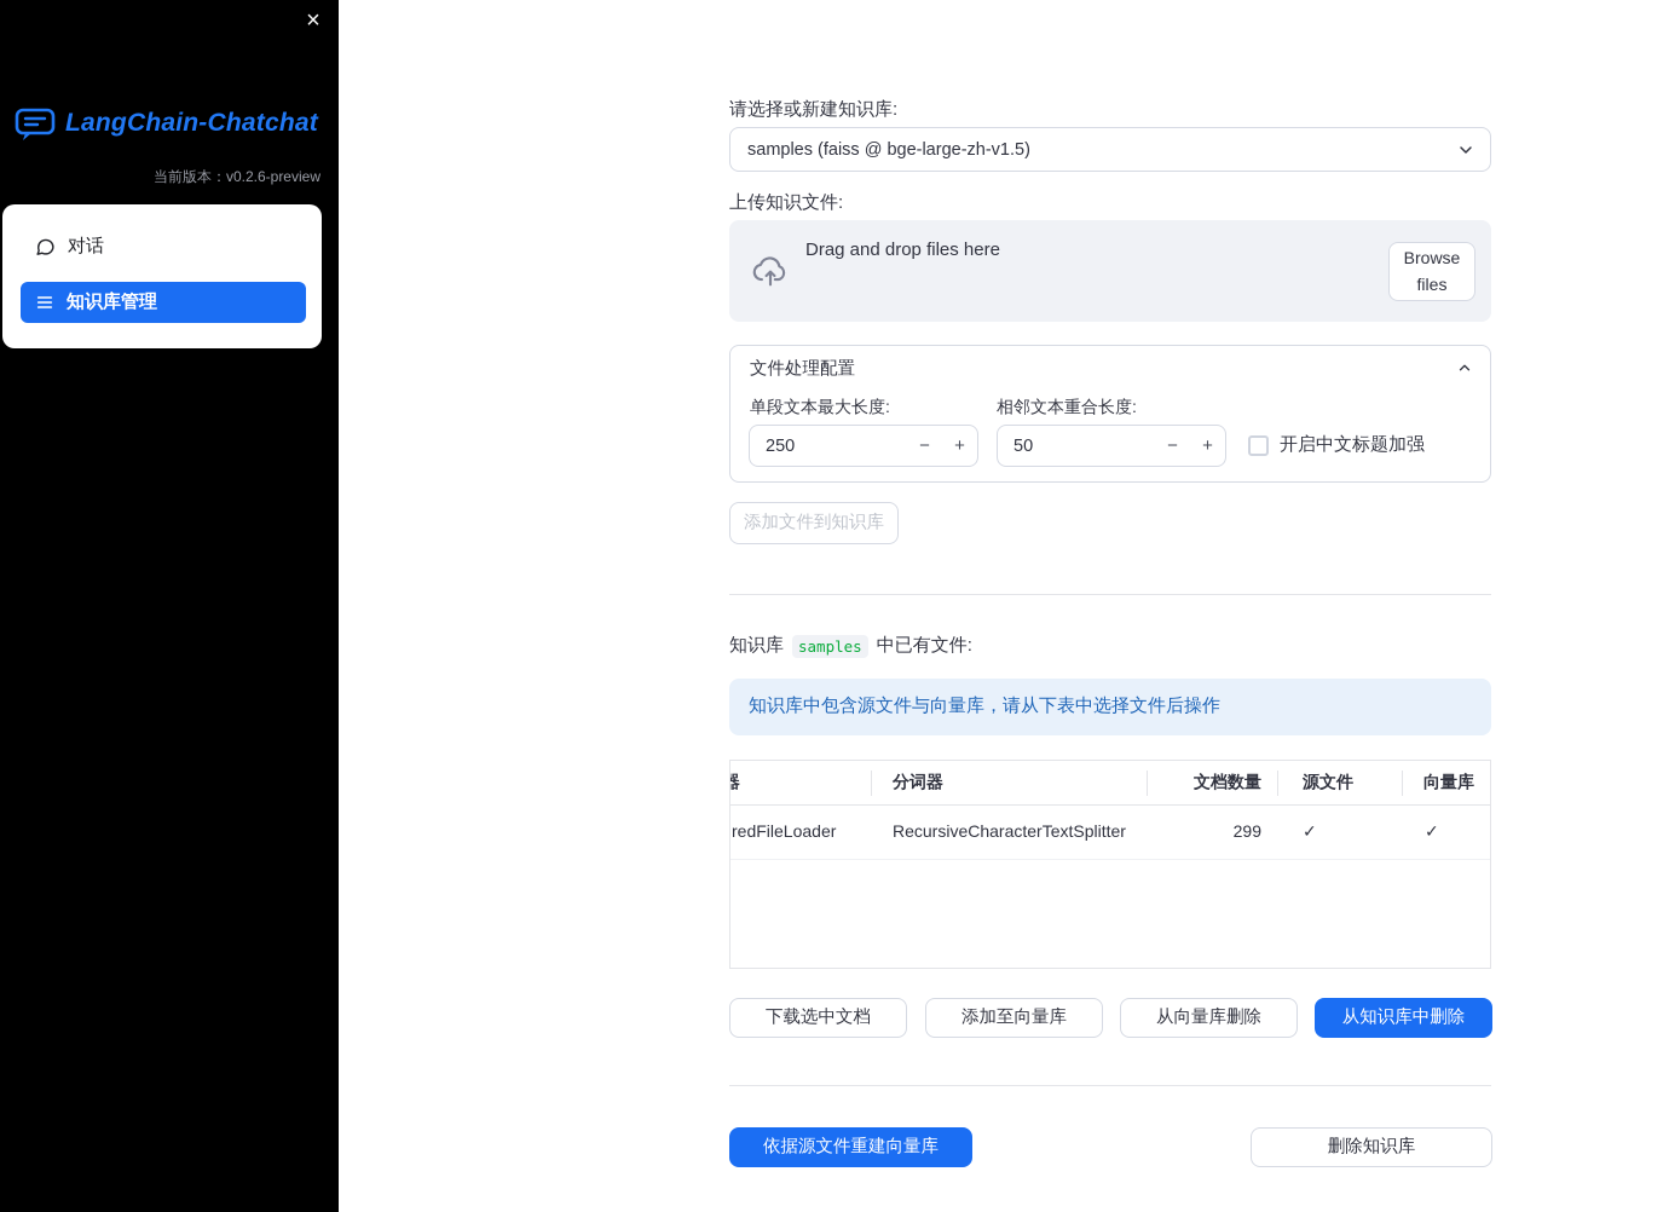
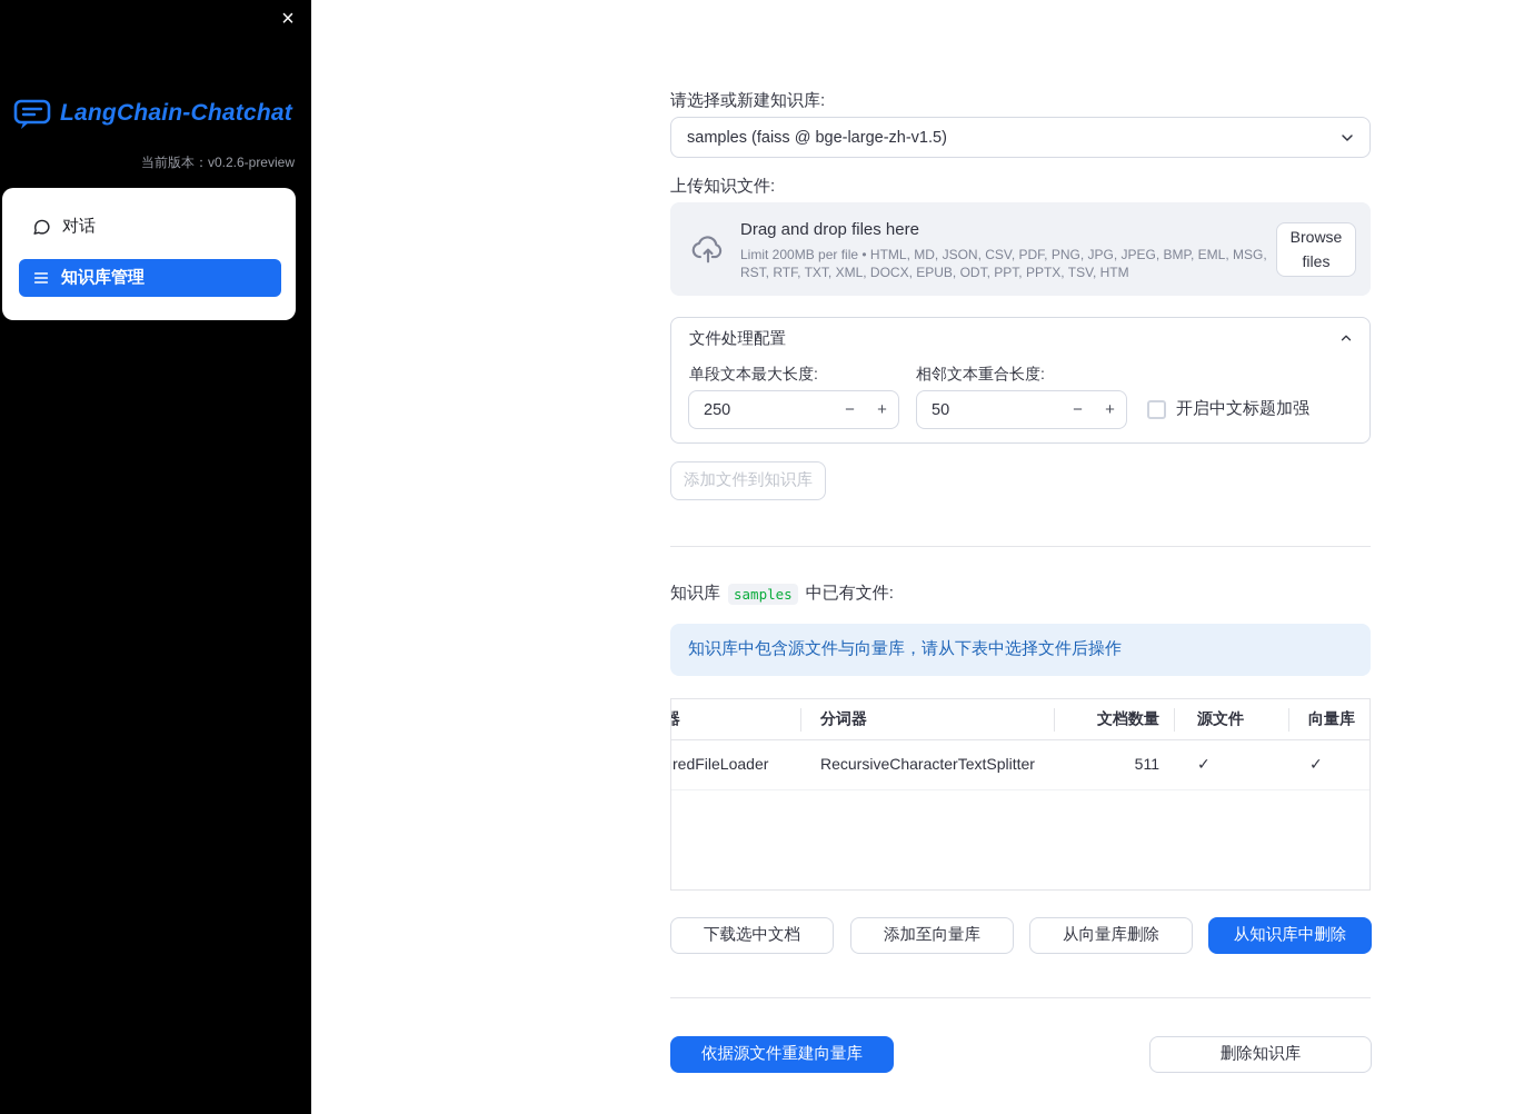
  ×
  LangChain-Chatchat
  当前版本：v0.2.6-preview
  对话
  知识库管理
  请选择或新建知识库:
  samples (faiss @ bge-large-zh-v1.5)
  上传知识文件:
  Drag and drop files here
+ Limit 200MB per file • HTML, MD, JSON, CSV, PDF, PNG, JPG, JPEG, BMP, EML, MSG, RST, RTF, TXT, XML, DOCX, EPUB, ODT, PPT, PPTX, TSV, HTM
  Browse files
  文件处理配置
  单段文本最大长度:
  相邻文本重合长度:
  250
  −
  +
  50
  −
  +
  开启中文标题加强
  添加文件到知识库
  知识库
  samples
  中已有文件:
  知识库中包含源文件与向量库，请从下表中选择文件后操作
  器
  分词器
  文档数量
  源文件
  向量库
  redFileLoader
  RecursiveCharacterTextSplitter
- 299
+ 511
  ✓
  ✓
  下载选中文档
  添加至向量库
  从向量库删除
  从知识库中删除
  依据源文件重建向量库
  删除知识库
